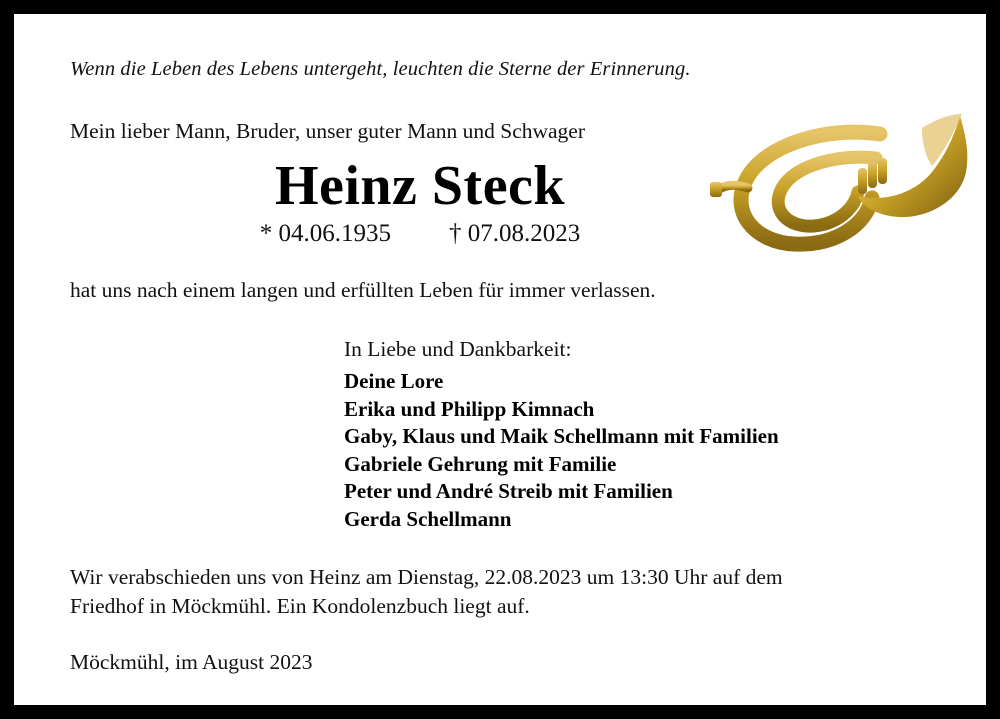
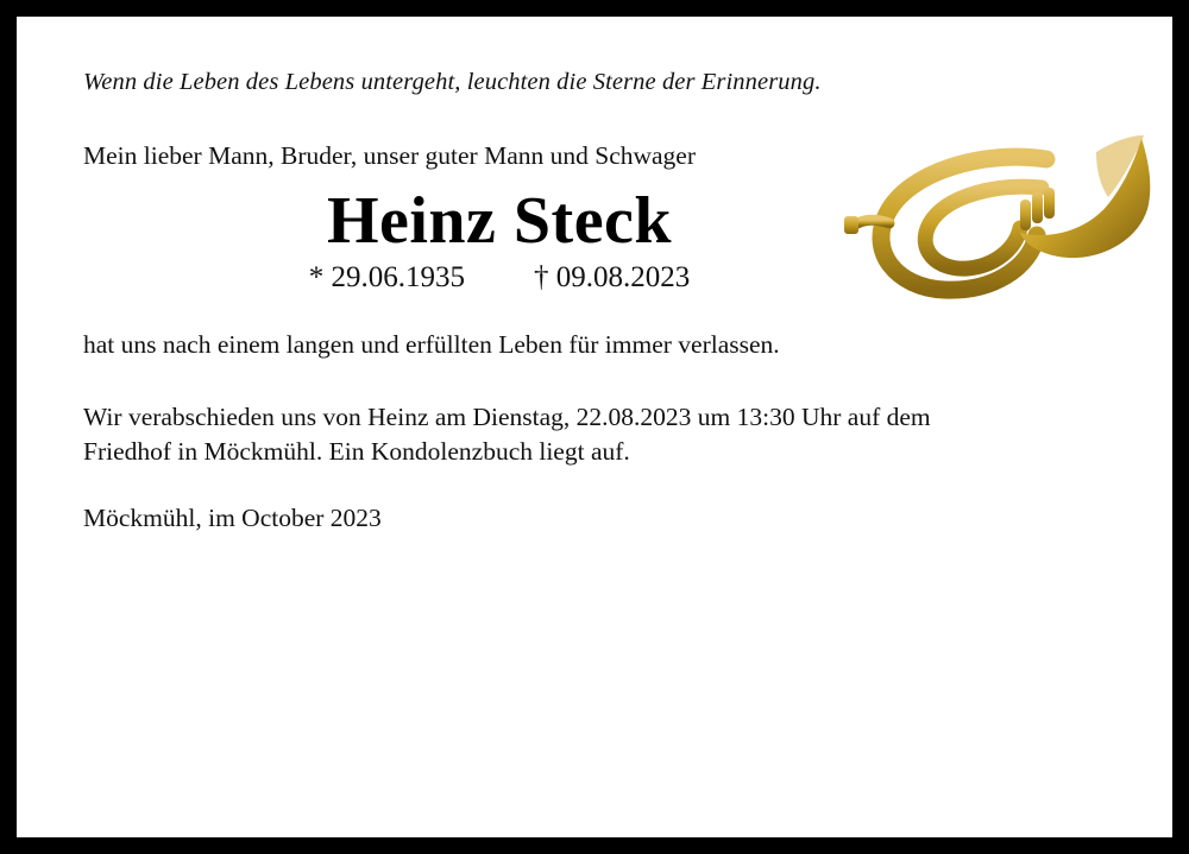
  Wenn die Leben des Lebens untergeht, leuchten die Sterne der Erinnerung.
  Mein lieber Mann, Bruder, unser guter Mann und Schwager
  Heinz Steck
- * 04.06.1935
+ * 29.06.1935
- † 07.08.2023
+ † 09.08.2023
  hat uns nach einem langen und erfüllten Leben für immer verlassen.
- In Liebe und Dankbarkeit:
- Deine Lore
- Erika und Philipp Kimnach
- Gaby, Klaus und Maik Schellmann mit Familien
- Gabriele Gehrung mit Familie
- Peter und André Streib mit Familien
- Gerda Schellmann
  Wir verabschieden uns von Heinz am Dienstag, 22.08.2023 um 13:30 Uhr auf dem
  Friedhof in Möckmühl. Ein Kondolenzbuch liegt auf.
- Möckmühl, im August 2023
+ Möckmühl, im October 2023
